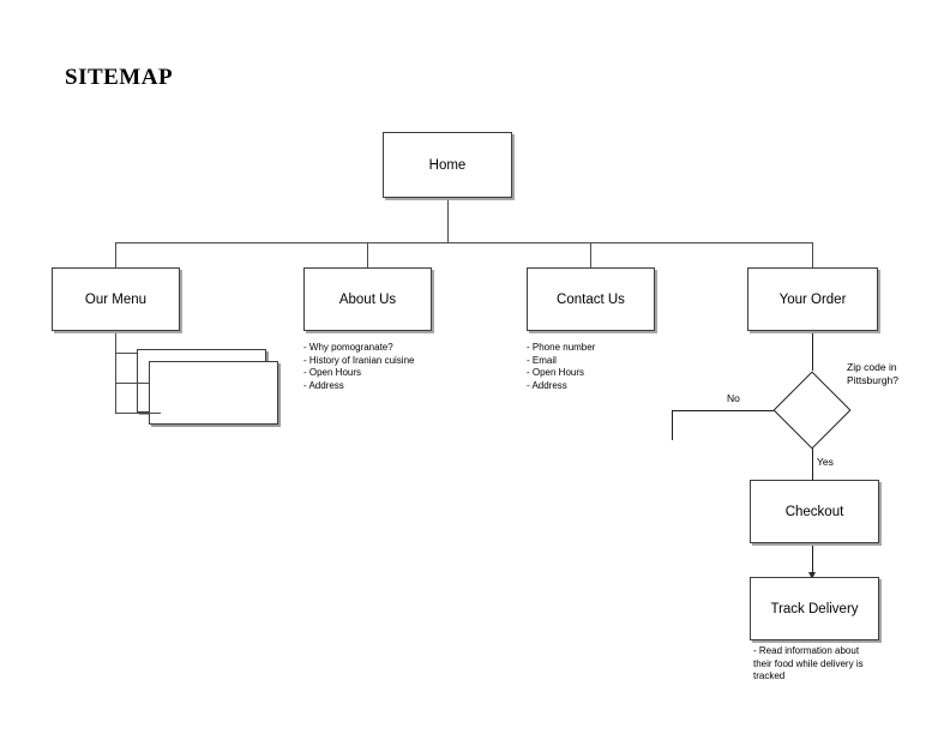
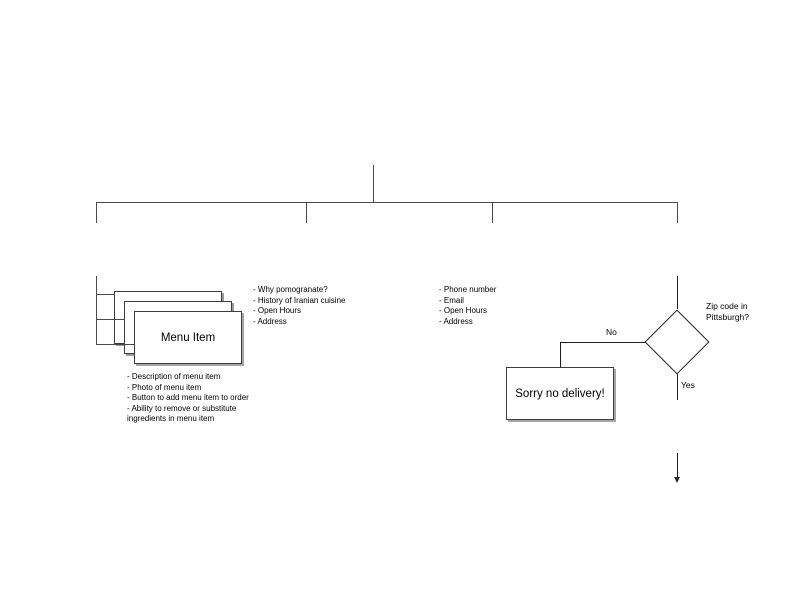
- SITEMAP
- Home
- Our Menu
- About Us
- Contact Us
- Your Order
  - Why pomogranate?
  - History of Iranian cuisine
  - Open Hours
  - Address
  - Phone number
  - Email
  - Open Hours
  - Address
+ Menu Item
+ - Description of menu item
+ - Photo of menu item
+ - Button to add menu item to order
+ - Ability to remove or substitute
+ ingredients in menu item
  Zip code in
  Pittsburgh?
  No
+ Sorry no delivery!
  Yes
- Checkout
- Track Delivery
- - Read information about
- their food while delivery is
- tracked
